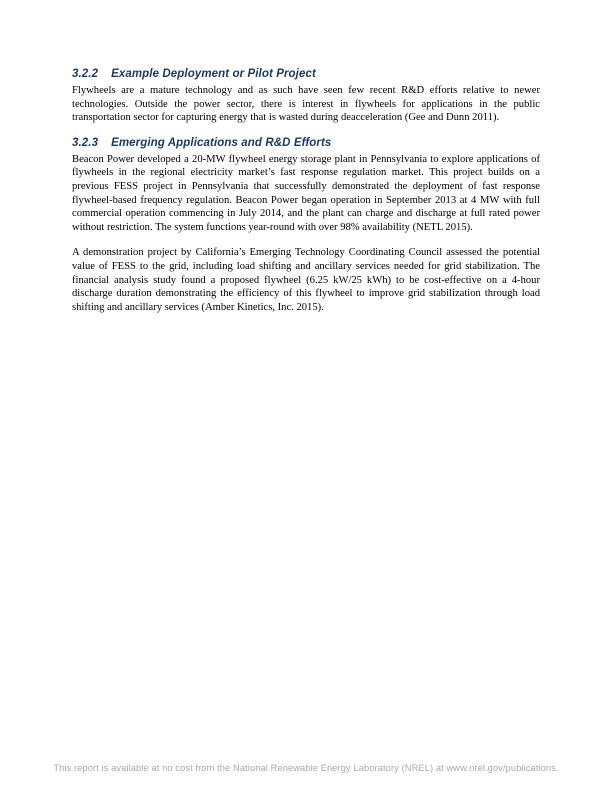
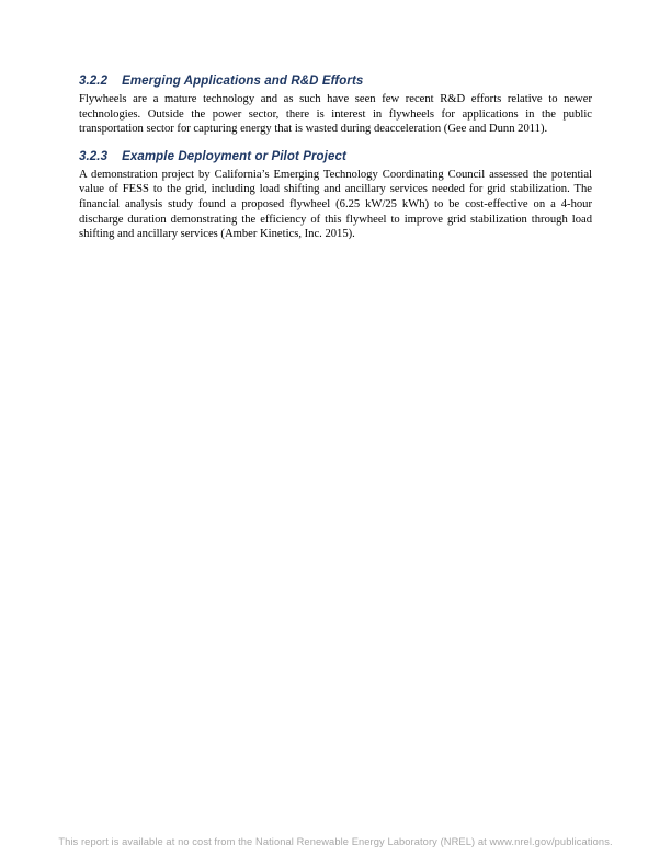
- 3.2.2 Example Deployment or Pilot Project
+ 3.2.2 Emerging Applications and R&D Efforts
  Flywheels are a mature technology and as such have seen few recent R&D efforts relative to newer technologies. Outside the power sector, there is interest in flywheels for applications in the public transportation sector for capturing energy that is wasted during deacceleration (Gee and Dunn 2011).
- 3.2.3 Emerging Applications and R&D Efforts
+ 3.2.3 Example Deployment or Pilot Project
- Beacon Power developed a 20-MW flywheel energy storage plant in Pennsylvania to explore applications of flywheels in the regional electricity market’s fast response regulation market. This project builds on a previous FESS project in Pennsylvania that successfully demonstrated the deployment of fast response flywheel-based frequency regulation. Beacon Power began operation in September 2013 at 4 MW with full commercial operation commencing in July 2014, and the plant can charge and discharge at full rated power without restriction. The system functions year-round with over 98% availability (NETL 2015).
  A demonstration project by California’s Emerging Technology Coordinating Council assessed the potential value of FESS to the grid, including load shifting and ancillary services needed for grid stabilization. The financial analysis study found a proposed flywheel (6.25 kW/25 kWh) to be cost-effective on a 4-hour discharge duration demonstrating the efficiency of this flywheel to improve grid stabilization through load shifting and ancillary services (Amber Kinetics, Inc. 2015).
  This report is available at no cost from the National Renewable Energy Laboratory (NREL) at www.nrel.gov/publications.
